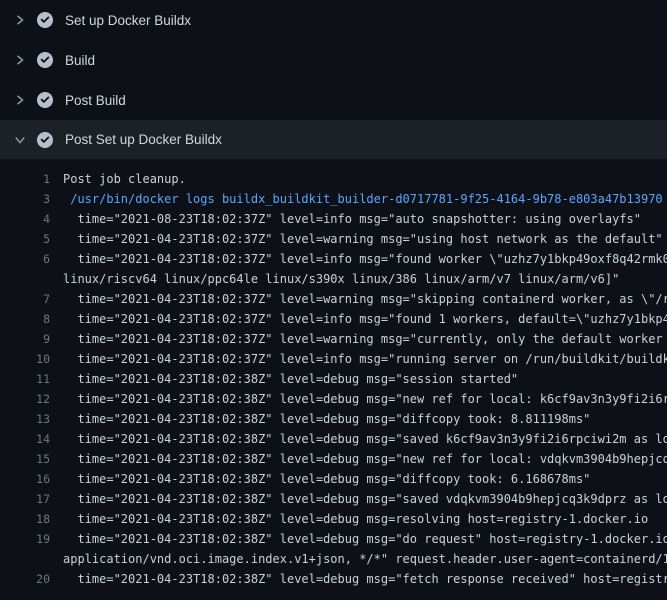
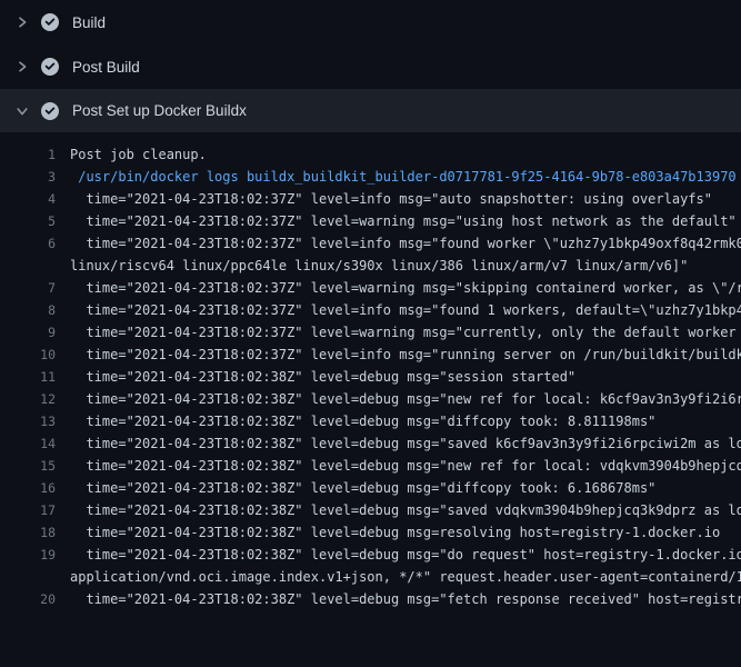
- Set up Docker Buildx
  Build
  Post Build
  Post Set up Docker Buildx
  1
  Post job cleanup.
  3
  /usr/bin/docker logs buildx_buildkit_builder-d0717781-9f25-4164-9b78-e803a47b13970
  4
- time="2021-08-23T18:02:37Z" level=info msg="auto snapshotter: using overlayfs"
+ time="2021-04-23T18:02:37Z" level=info msg="auto snapshotter: using overlayfs"
  5
  time="2021-04-23T18:02:37Z" level=warning msg="using host network as the default"
  6
  time="2021-04-23T18:02:37Z" level=info msg="found worker \"uzhz7y1bkp49oxf8q42rmk0
  linux/riscv64 linux/ppc64le linux/s390x linux/386 linux/arm/v7 linux/arm/v6]"
  7
  time="2021-04-23T18:02:37Z" level=warning msg="skipping containerd worker, as \"/r
  8
  time="2021-04-23T18:02:37Z" level=info msg="found 1 workers, default=\"uzhz7y1bkp4
  9
  time="2021-04-23T18:02:37Z" level=warning msg="currently, only the default worker
  10
  time="2021-04-23T18:02:37Z" level=info msg="running server on /run/buildkit/buildk
  11
  time="2021-04-23T18:02:38Z" level=debug msg="session started"
  12
  time="2021-04-23T18:02:38Z" level=debug msg="new ref for local: k6cf9av3n3y9fi2i6r
  13
  time="2021-04-23T18:02:38Z" level=debug msg="diffcopy took: 8.811198ms"
  14
  time="2021-04-23T18:02:38Z" level=debug msg="saved k6cf9av3n3y9fi2i6rpciwi2m as lo
  15
  time="2021-04-23T18:02:38Z" level=debug msg="new ref for local: vdqkvm3904b9hepjcq
  16
  time="2021-04-23T18:02:38Z" level=debug msg="diffcopy took: 6.168678ms"
  17
  time="2021-04-23T18:02:38Z" level=debug msg="saved vdqkvm3904b9hepjcq3k9dprz as lo
  18
  time="2021-04-23T18:02:38Z" level=debug msg=resolving host=registry-1.docker.io
  19
  time="2021-04-23T18:02:38Z" level=debug msg="do request" host=registry-1.docker.io
  application/vnd.oci.image.index.v1+json, */*" request.header.user-agent=containerd/1
  20
  time="2021-04-23T18:02:38Z" level=debug msg="fetch response received" host=registr
